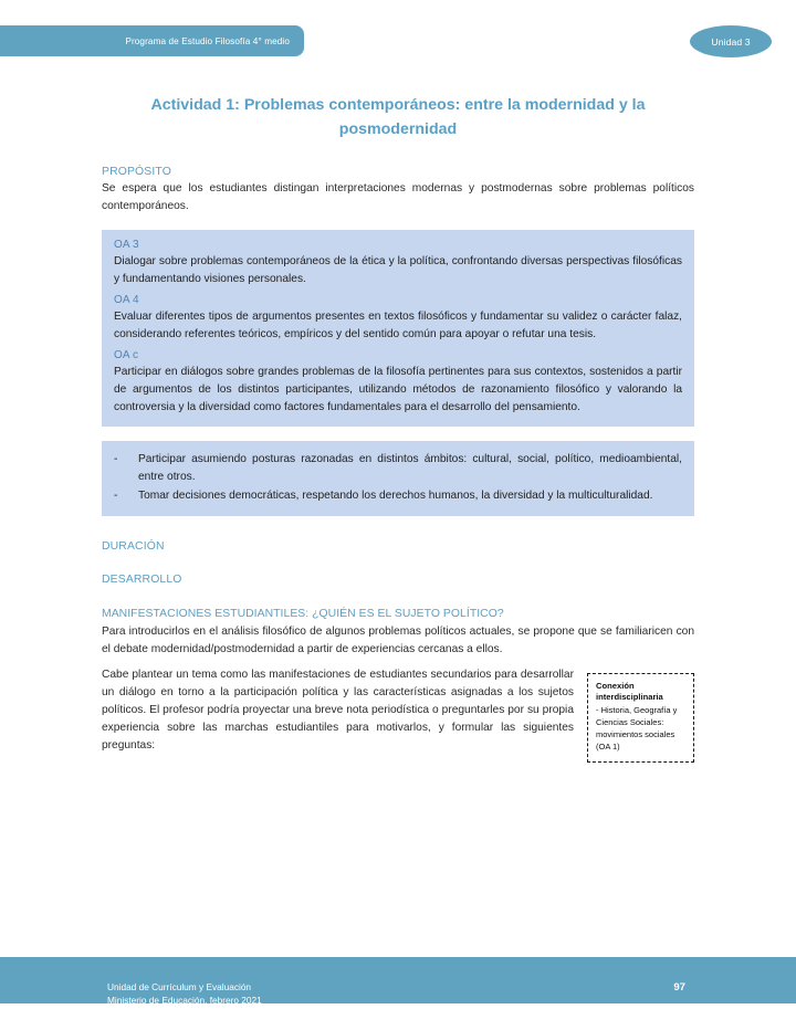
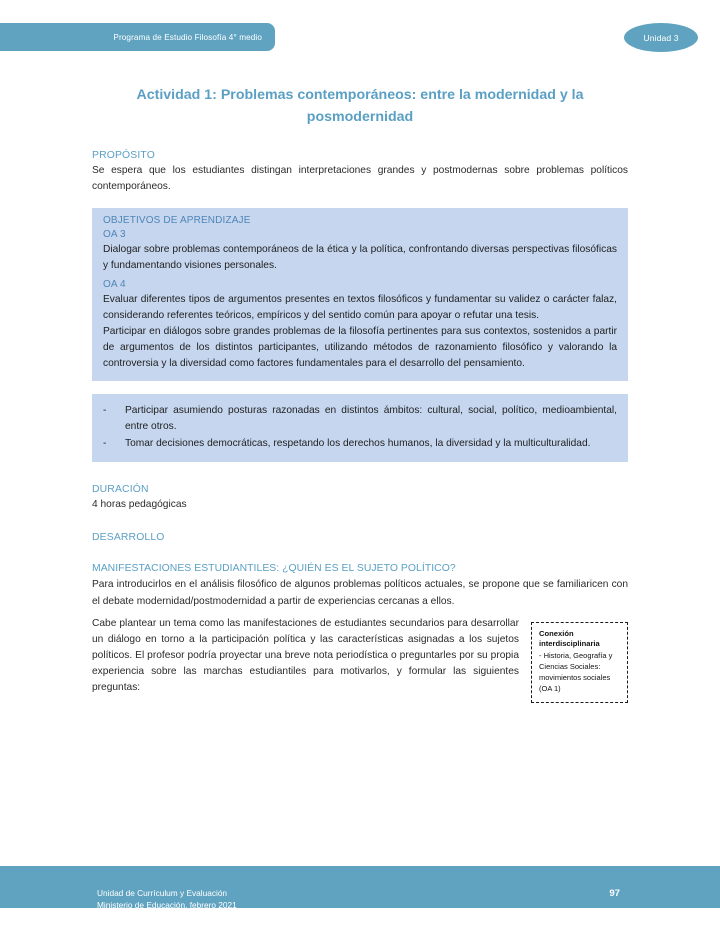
  Programa de Estudio Filosofía 4° medio
  Unidad 3
  Actividad 1: Problemas contemporáneos: entre la modernidad y la posmodernidad
  PROPÓSITO
- Se espera que los estudiantes distingan interpretaciones modernas y postmodernas sobre problemas políticos contemporáneos.
+ Se espera que los estudiantes distingan interpretaciones grandes y postmodernas sobre problemas políticos contemporáneos.
+ OBJETIVOS DE APRENDIZAJE
  OA 3
  Dialogar sobre problemas contemporáneos de la ética y la política, confrontando diversas perspectivas filosóficas y fundamentando visiones personales.
  OA 4
  Evaluar diferentes tipos de argumentos presentes en textos filosóficos y fundamentar su validez o carácter falaz, considerando referentes teóricos, empíricos y del sentido común para apoyar o refutar una tesis.
- OA c
  Participar en diálogos sobre grandes problemas de la filosofía pertinentes para sus contextos, sostenidos a partir de argumentos de los distintos participantes, utilizando métodos de razonamiento filosófico y valorando la controversia y la diversidad como factores fundamentales para el desarrollo del pensamiento.
  -
  Participar asumiendo posturas razonadas en distintos ámbitos: cultural, social, político, medioambiental, entre otros.
  -
  Tomar decisiones democráticas, respetando los derechos humanos, la diversidad y la multiculturalidad.
  DURACIÓN
+ 4 horas pedagógicas
  DESARROLLO
  MANIFESTACIONES ESTUDIANTILES: ¿QUIÉN ES EL SUJETO POLÍTICO?
  Para introducirlos en el análisis filosófico de algunos problemas políticos actuales, se propone que se familiaricen con el debate modernidad/postmodernidad a partir de experiencias cercanas a ellos.
  Conexión interdisciplinaria
  - Historia, Geografía y Ciencias Sociales: movimientos sociales (OA 1)
  Cabe plantear un tema como las manifestaciones de estudiantes secundarios para desarrollar un diálogo en torno a la participación política y las características asignadas a los sujetos políticos. El profesor podría proyectar una breve nota periodística o preguntarles por su propia experiencia sobre las marchas estudiantiles para motivarlos, y formular las siguientes preguntas:
  Unidad de Currículum y Evaluación
  Ministerio de Educación, febrero 2021
  97
